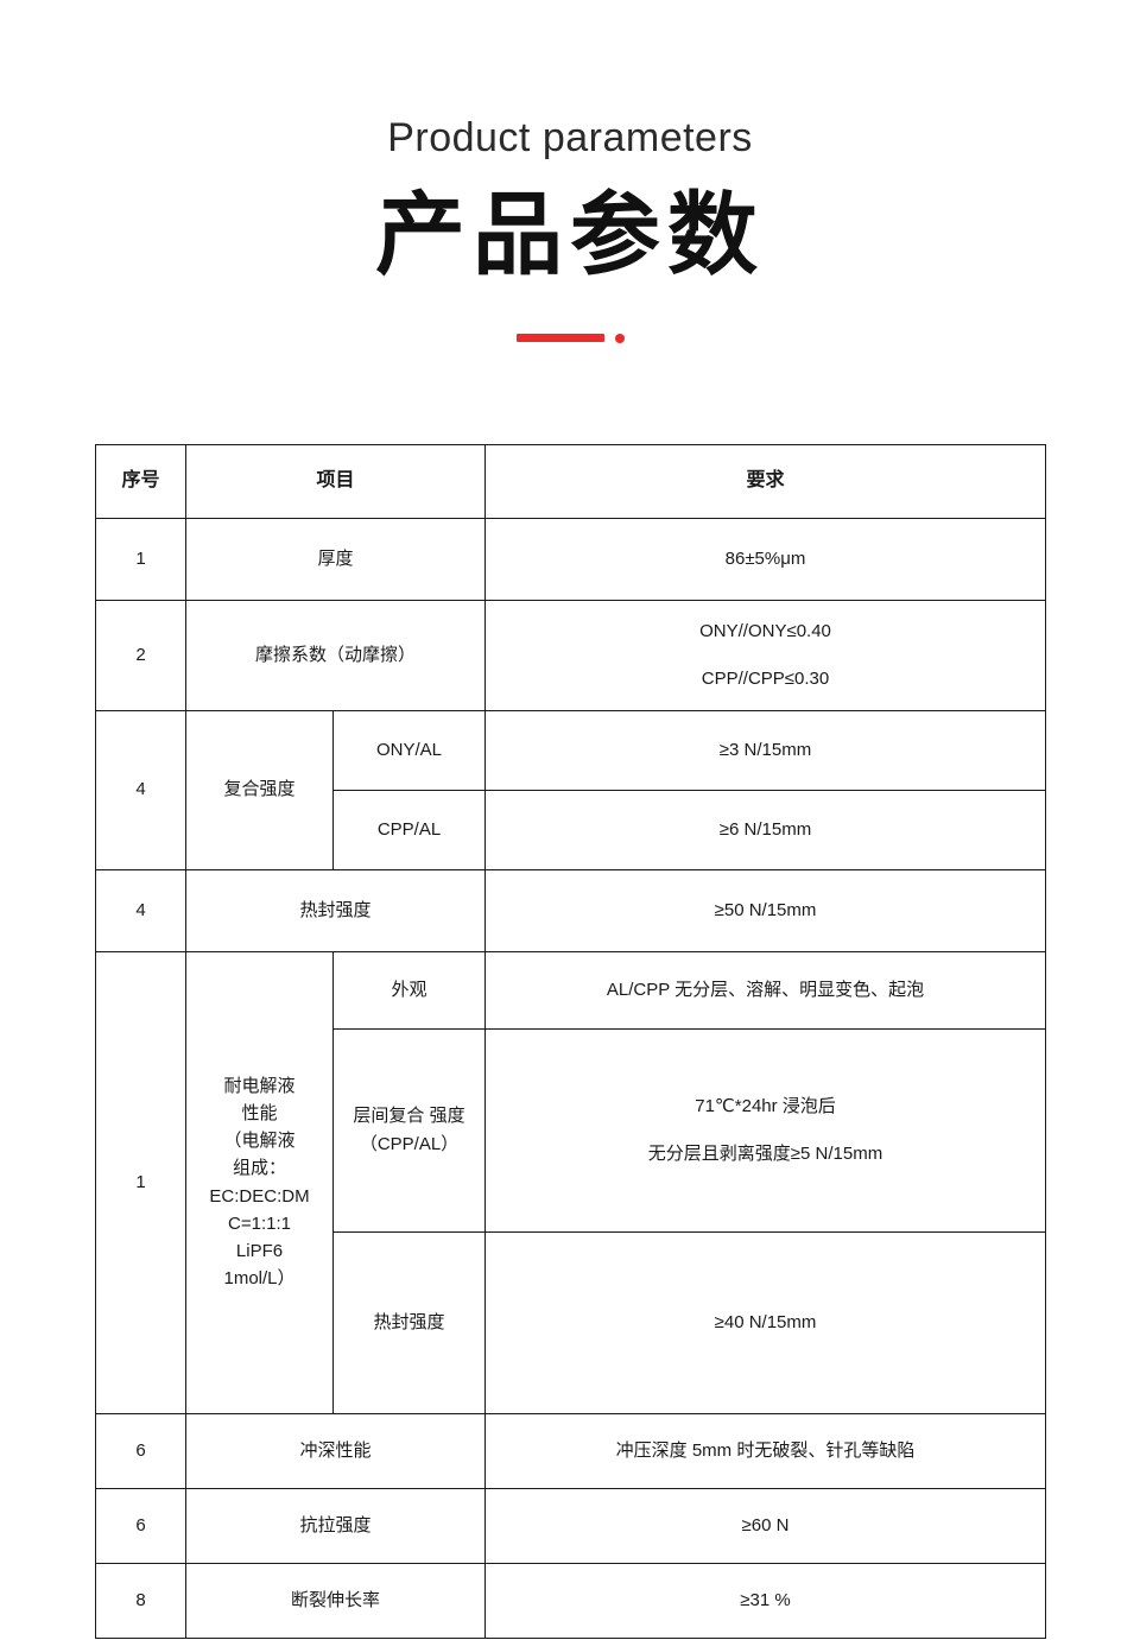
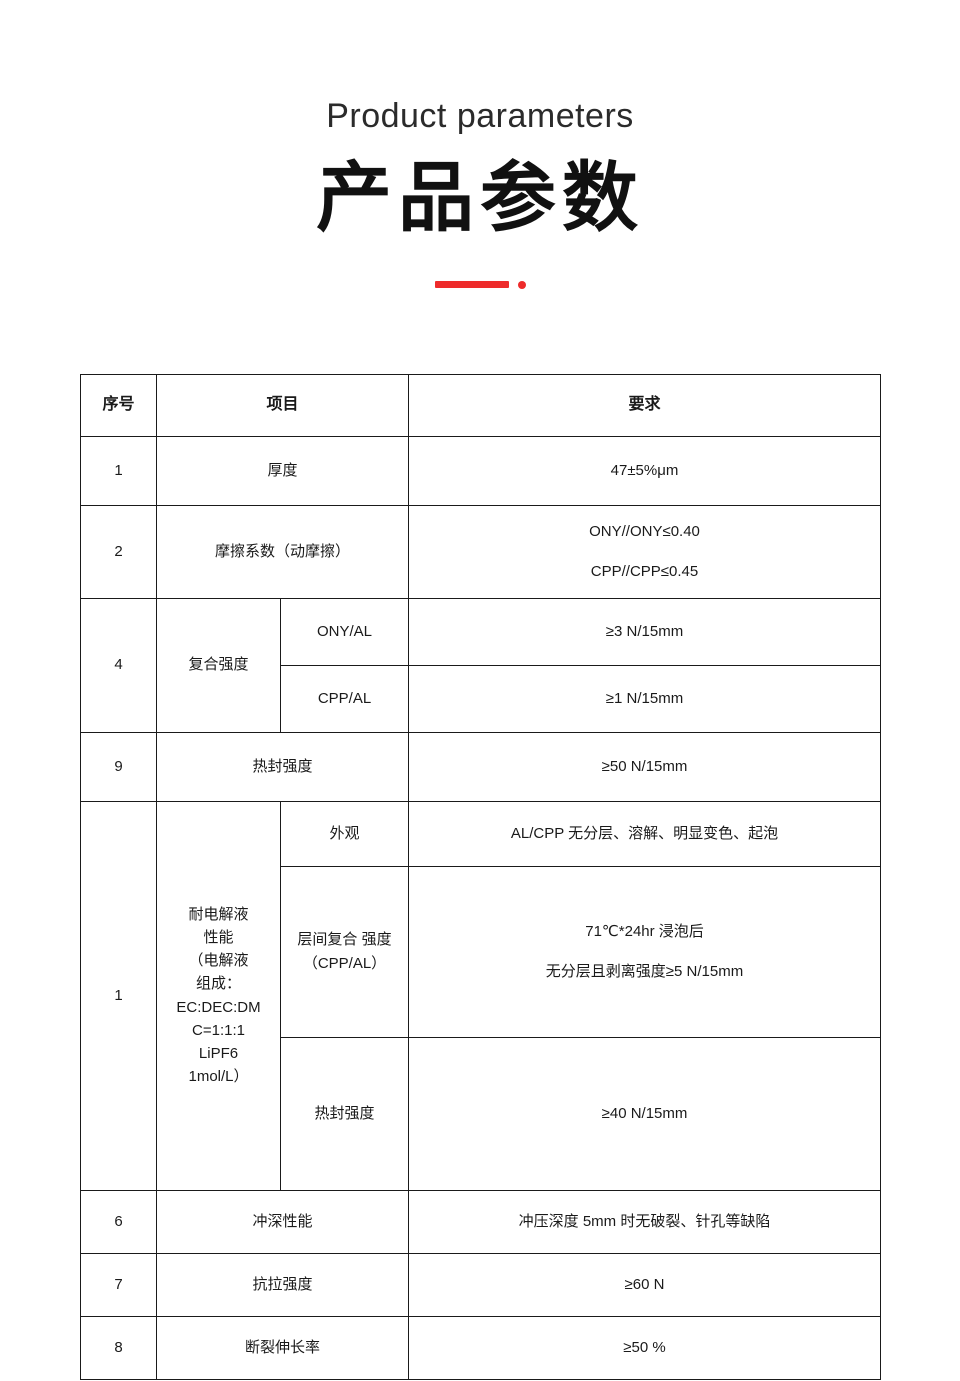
  Product parameters
  产品参数
  序号	项目	要求
- 1	厚度	86±5%μm
+ 1	厚度	47±5%μm
- 2	摩擦系数（动摩擦）	ONY//ONY≤0.40 CPP//CPP≤0.30
+ 2	摩擦系数（动摩擦）	ONY//ONY≤0.40 CPP//CPP≤0.45
  4	复合强度	ONY/AL	≥3 N/15mm
- CPP/AL	≥6 N/15mm
+ CPP/AL	≥1 N/15mm
- 4	热封强度	≥50 N/15mm
+ 9	热封强度	≥50 N/15mm
  1	耐电解液 性能 （电解液 组成： EC:DEC:DM C=1:1:1 LiPF6 1mol/L）	外观	AL/CPP 无分层、溶解、明显变色、起泡
  层间复合 强度 （CPP/AL）	71℃*24hr 浸泡后 无分层且剥离强度≥5 N/15mm
  热封强度	≥40 N/15mm
  6	冲深性能	冲压深度 5mm 时无破裂、针孔等缺陷
- 6	抗拉强度	≥60 N
+ 7	抗拉强度	≥60 N
- 8	断裂伸长率	≥31 %
+ 8	断裂伸长率	≥50 %
